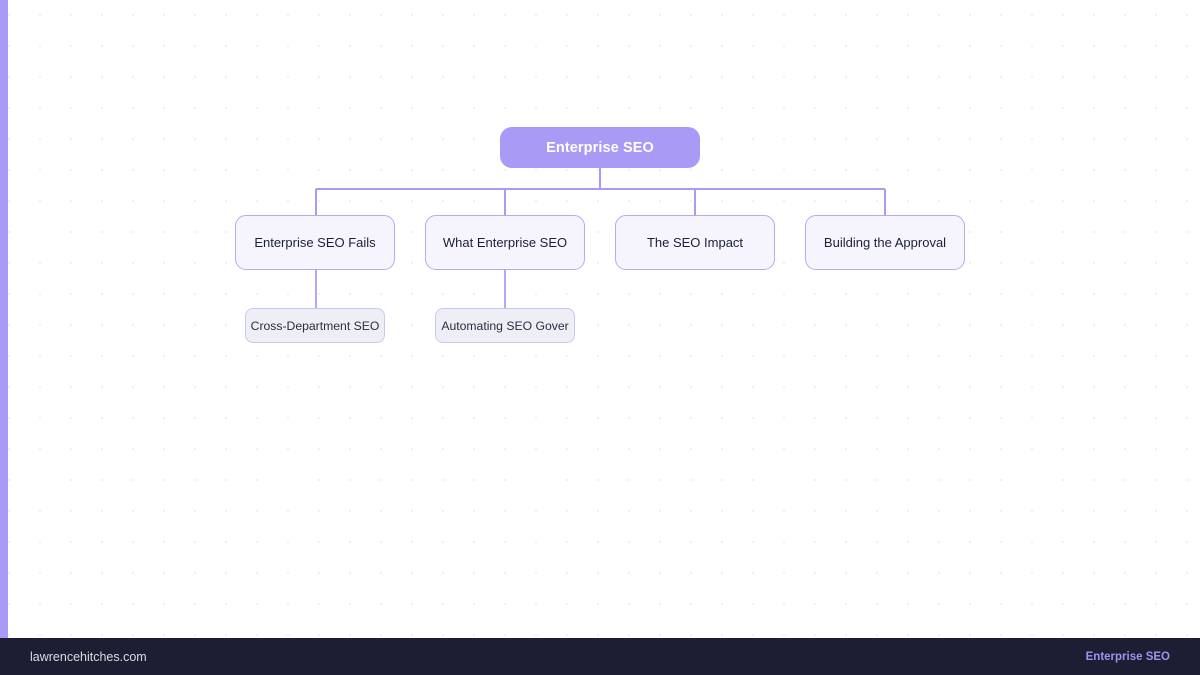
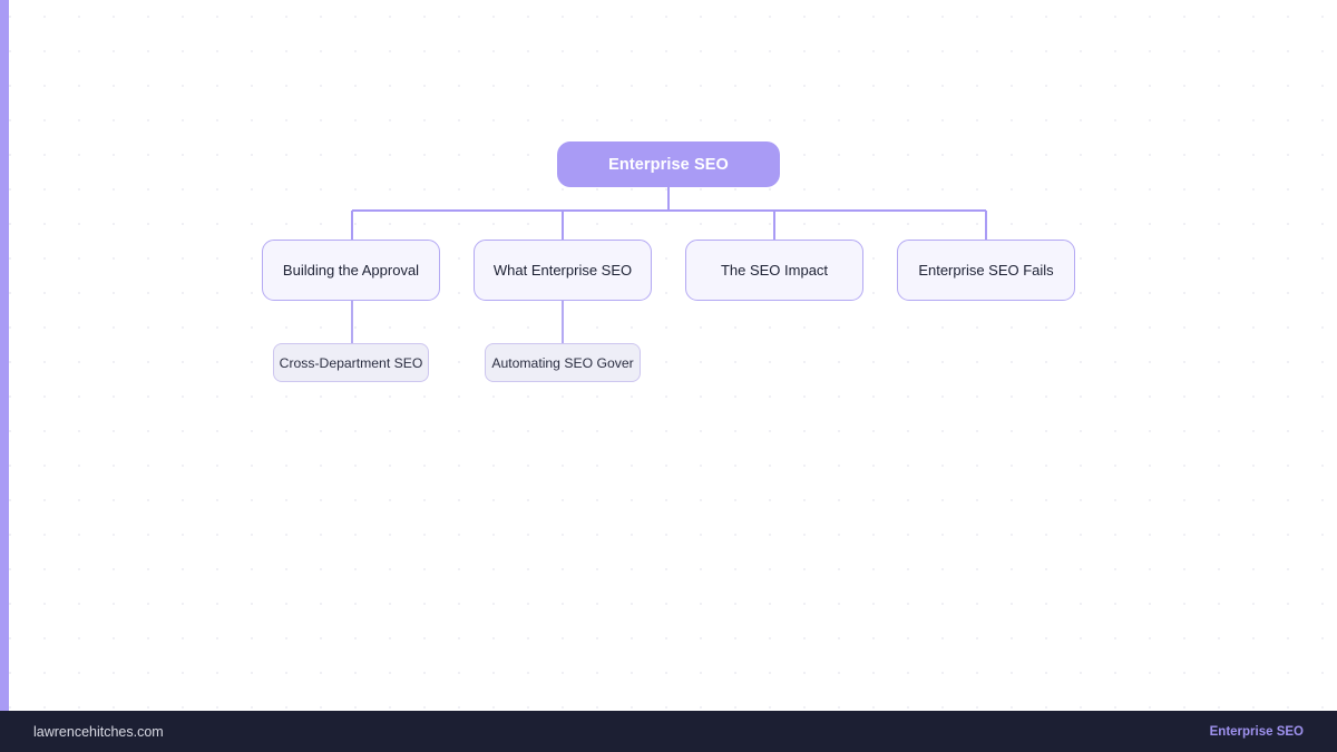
  Enterprise SEO
- Enterprise SEO Fails
+ Building the Approval
  What Enterprise SEO
  The SEO Impact
- Building the Approval
+ Enterprise SEO Fails
  Cross-Department SEO
  Automating SEO Gover
  lawrencehitches.com
  Enterprise SEO
